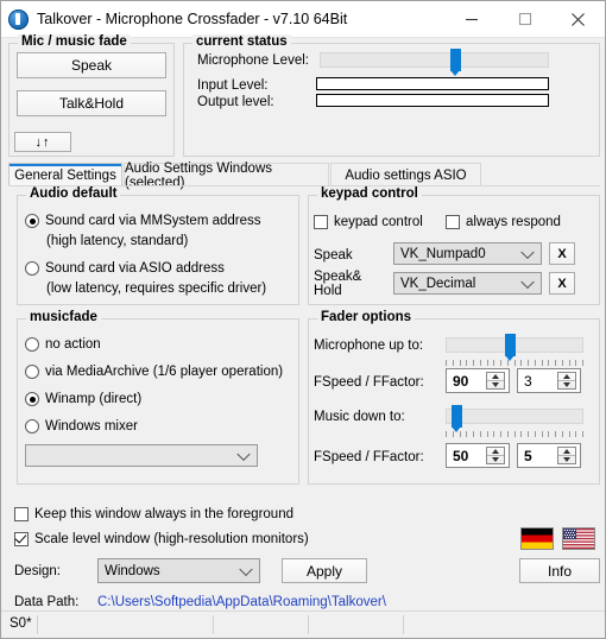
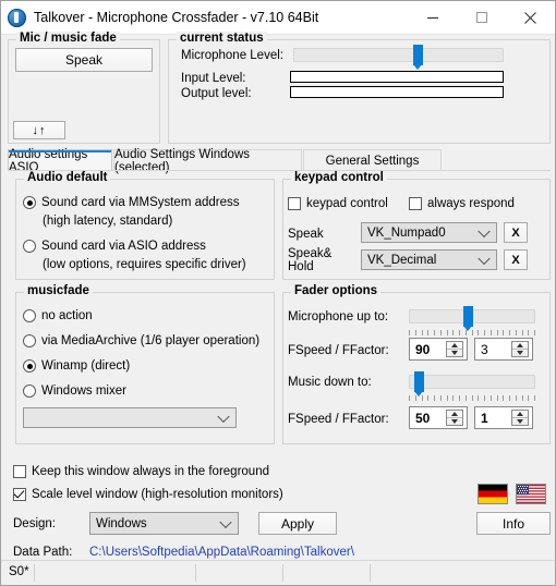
  Talkover - Microphone Crossfader - v7.10 64Bit
  Mic / music fade
  Speak
- Talk&Hold
  ↓↑
  current status
  Microphone Level:
  Input Level:
  Output level:
- General Settings
+ Audio settings ASIO
  Audio Settings Windows (selected)
- Audio settings ASIO
+ General Settings
  Audio default
  Sound card via MMSystem address
  (high latency, standard)
  Sound card via ASIO address
- (low latency, requires specific driver)
+ (low options, requires specific driver)
  musicfade
  no action
  via MediaArchive (1/6 player operation)
  Winamp (direct)
  Windows mixer
  keypad control
  keypad control
  always respond
  Speak
  VK_Numpad0
  X
  Speak&
  Hold
  VK_Decimal
  X
  Fader options
  Microphone up to:
  FSpeed / FFactor:
  90
  3
  Music down to:
  FSpeed / FFactor:
  50
- 5
+ 1
  Keep this window always in the foreground
  Scale level window (high-resolution monitors)
  Design:
  Windows
  Apply
  Info
  Data Path:
  C:\Users\Softpedia\AppData\Roaming\Talkover\
  S0*
